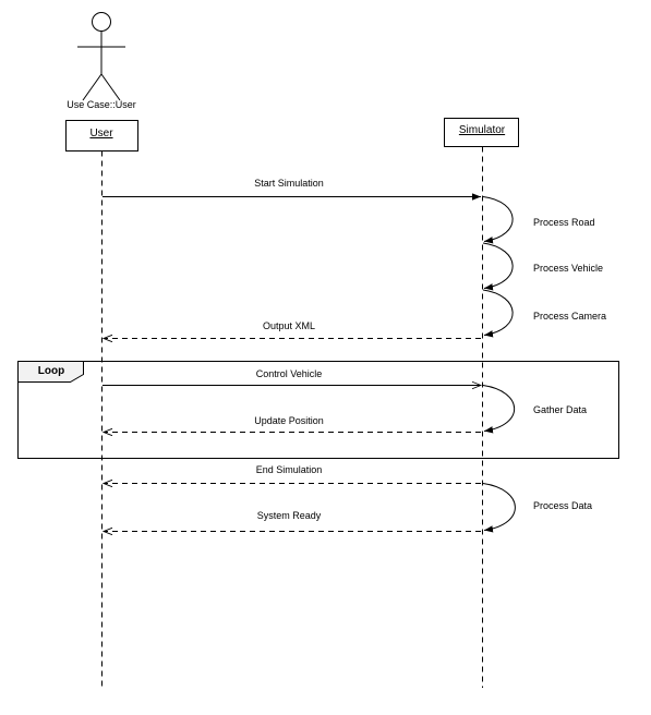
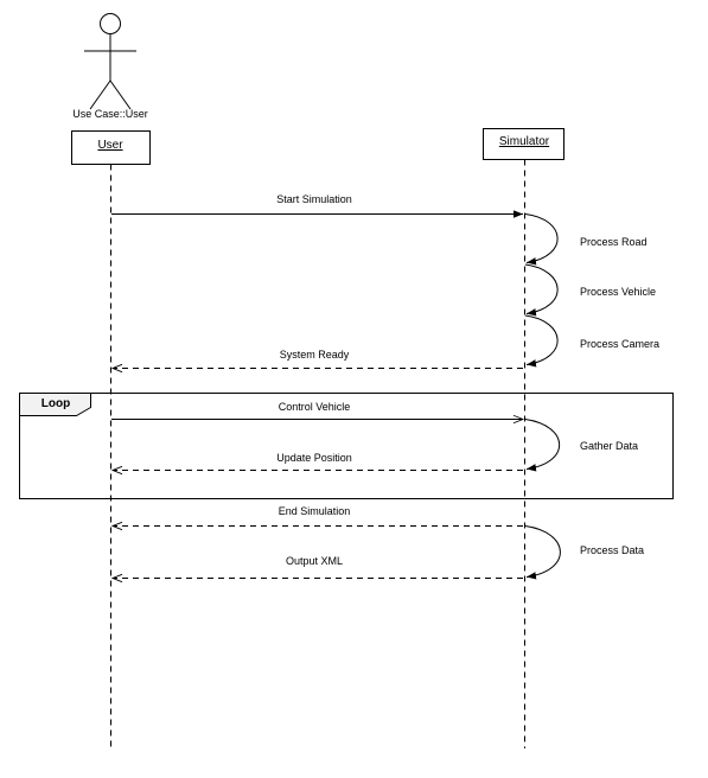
  Use Case::User
  User
  Simulator
  Loop
  Start Simulation
- Output XML
+ System Ready
  Control Vehicle
  Update Position
  End Simulation
- System Ready
+ Output XML
  Process Road
  Process Vehicle
  Process Camera
  Gather Data
  Process Data
